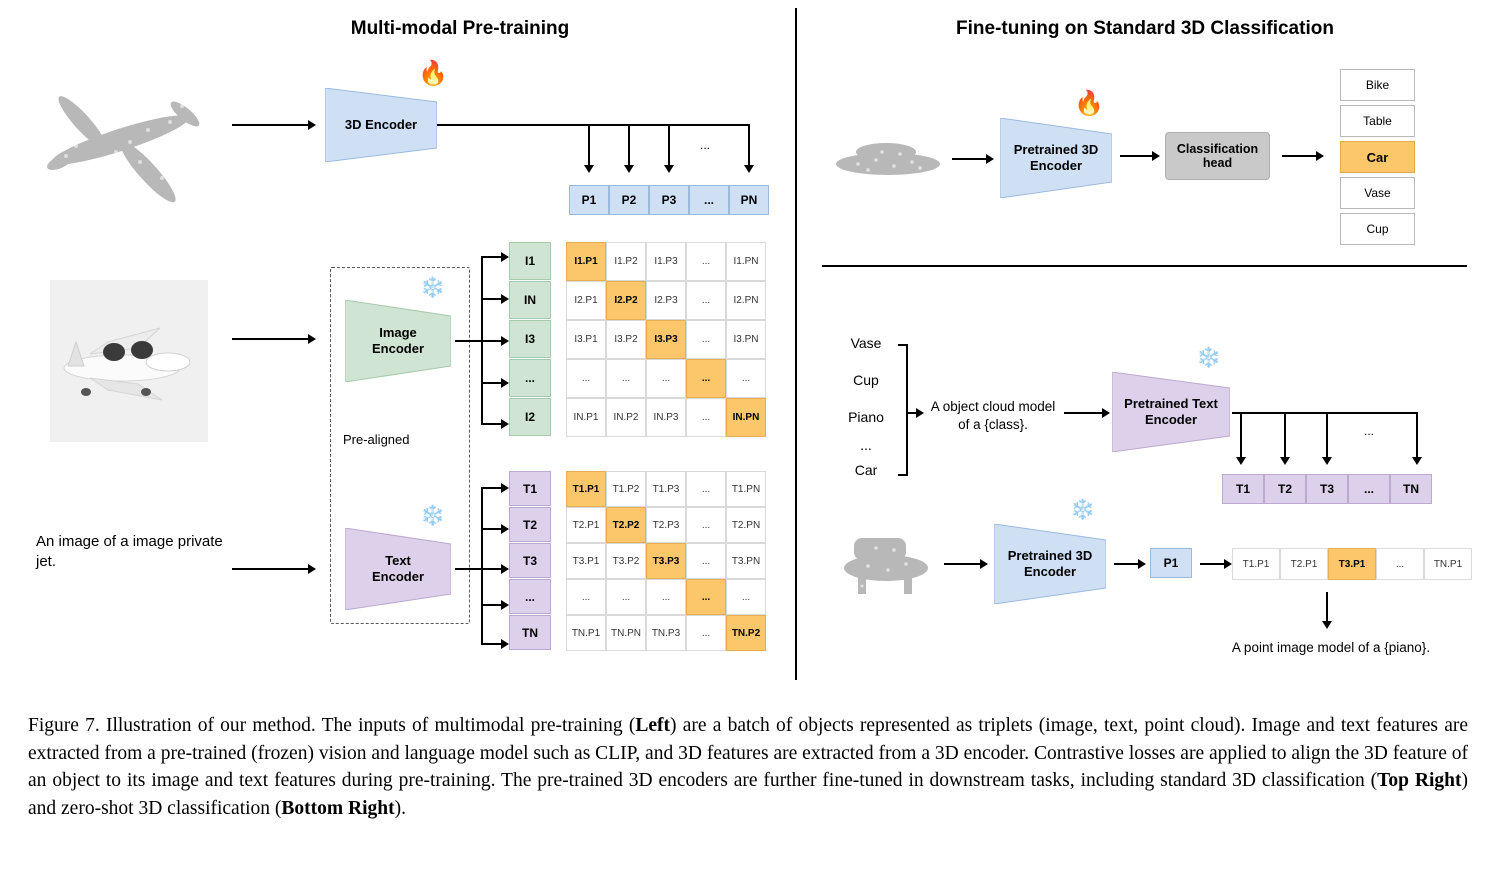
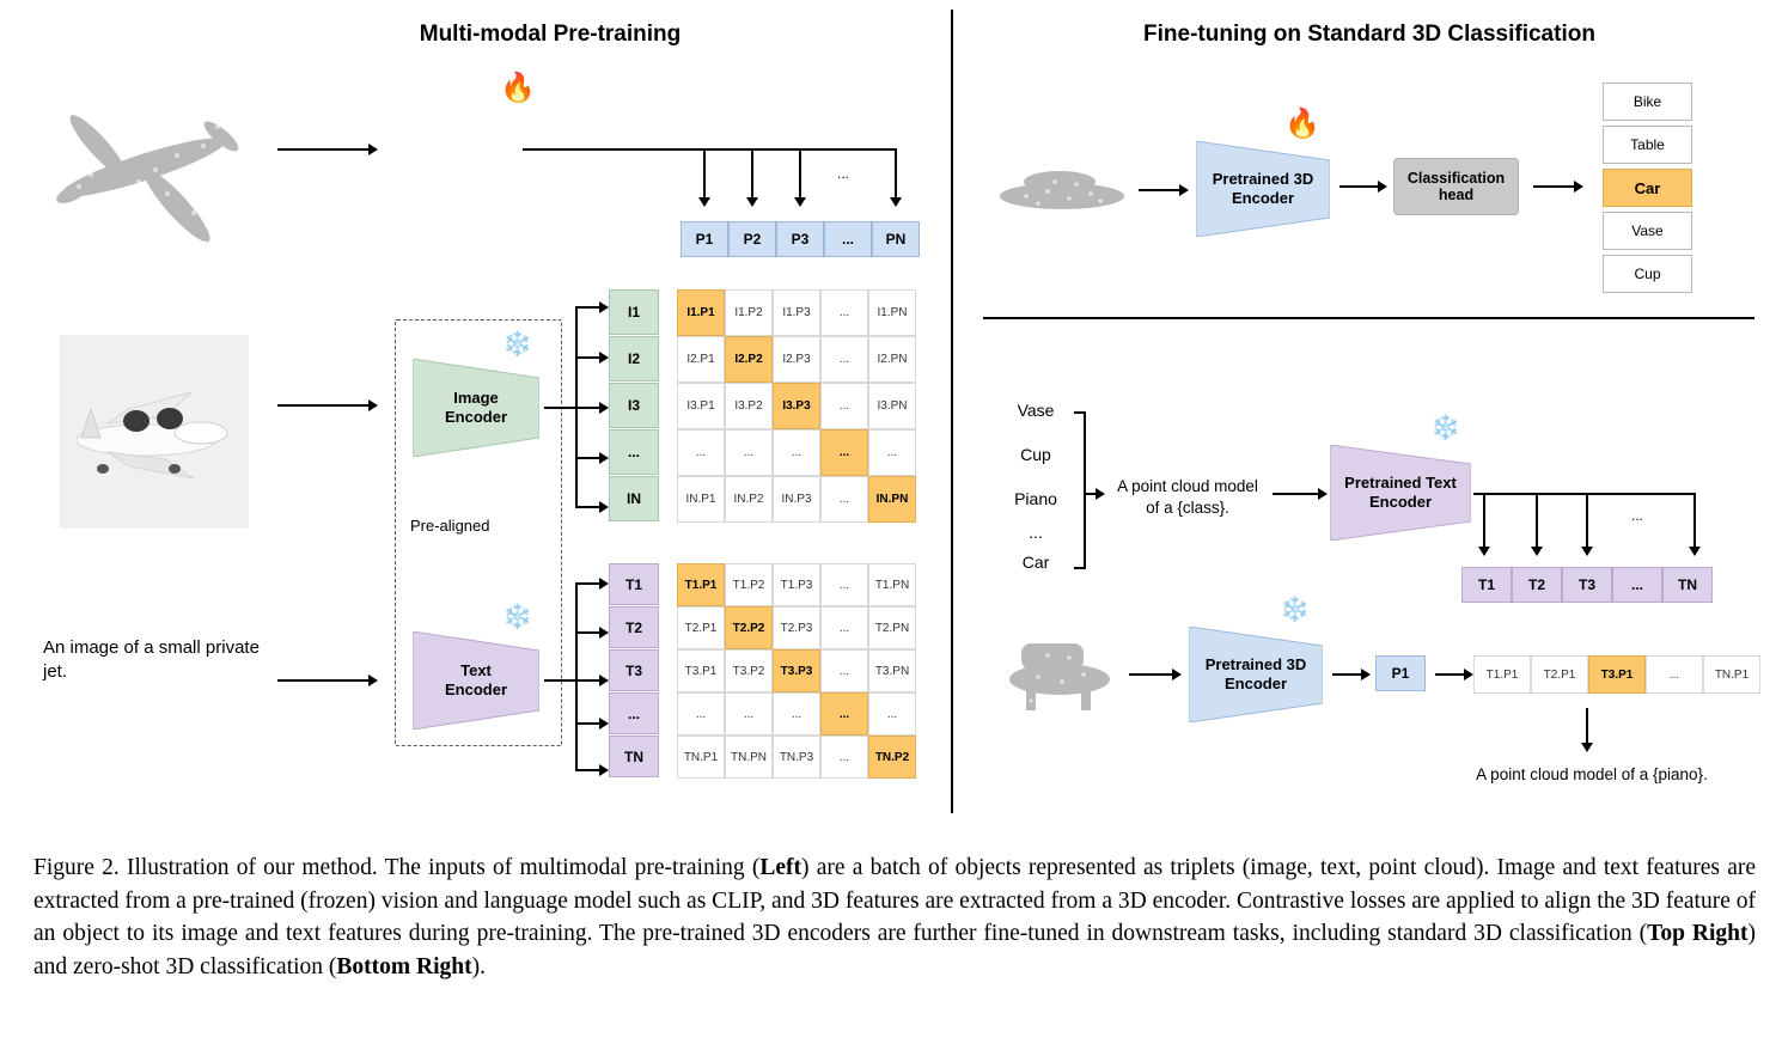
  Multi-modal Pre-training
  Fine-tuning on Standard 3D Classification
- 3D Encoder
  🔥
  ...
  P1
  P2
  P3
  ...
  PN
  Pre-aligned
  Image
  Encoder
  ❄️
  Text
  Encoder
  ❄️
- An image of a image private jet.
+ An image of a small private jet.
  I1
- IN
+ I2
  I3
  ...
- I2
+ IN
  I1.P1
  I1.P2
  I1.P3
  ...
  I1.PN
  I2.P1
  I2.P2
  I2.P3
  ...
  I2.PN
  I3.P1
  I3.P2
  I3.P3
  ...
  I3.PN
  ...
  ...
  ...
  ...
  ...
  IN.P1
  IN.P2
  IN.P3
  ...
  IN.PN
  T1
  T2
  T3
  ...
  TN
  T1.P1
  T1.P2
  T1.P3
  ...
  T1.PN
  T2.P1
  T2.P2
  T2.P3
  ...
  T2.PN
  T3.P1
  T3.P2
  T3.P3
  ...
  T3.PN
  ...
  ...
  ...
  ...
  ...
  TN.P1
  TN.PN
  TN.P3
  ...
  TN.P2
  Pretrained 3D
  Encoder
  🔥
  Classification
  head
  Bike
  Table
  Car
  Vase
  Cup
  Vase
  Cup
  Piano
  ...
  Car
- A object cloud model of a {class}.
+ A point cloud model of a {class}.
  Pretrained Text
  Encoder
  ❄️
  ...
  T1
  T2
  T3
  ...
  TN
  Pretrained 3D
  Encoder
  ❄️
  P1
  T1.P1
  T2.P1
  T3.P1
  ...
  TN.P1
- A point image model of a {piano}.
+ A point cloud model of a {piano}.
- Figure 7. Illustration of our method. The inputs of multimodal pre-training (Left) are a batch of objects represented as triplets (image, text, point cloud). Image and text features are extracted from a pre-trained (frozen) vision and language model such as CLIP, and 3D features are extracted from a 3D encoder. Contrastive losses are applied to align the 3D feature of an object to its image and text features during pre-training. The pre-trained 3D encoders are further fine-tuned in downstream tasks, including standard 3D classification (Top Right) and zero-shot 3D classification (Bottom Right).
+ Figure 2. Illustration of our method. The inputs of multimodal pre-training (Left) are a batch of objects represented as triplets (image, text, point cloud). Image and text features are extracted from a pre-trained (frozen) vision and language model such as CLIP, and 3D features are extracted from a 3D encoder. Contrastive losses are applied to align the 3D feature of an object to its image and text features during pre-training. The pre-trained 3D encoders are further fine-tuned in downstream tasks, including standard 3D classification (Top Right) and zero-shot 3D classification (Bottom Right).
